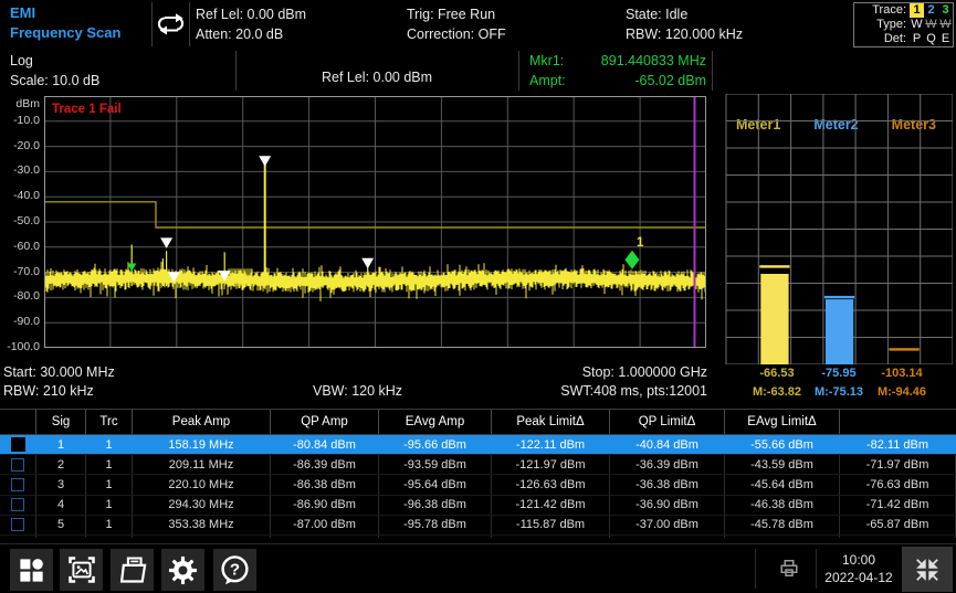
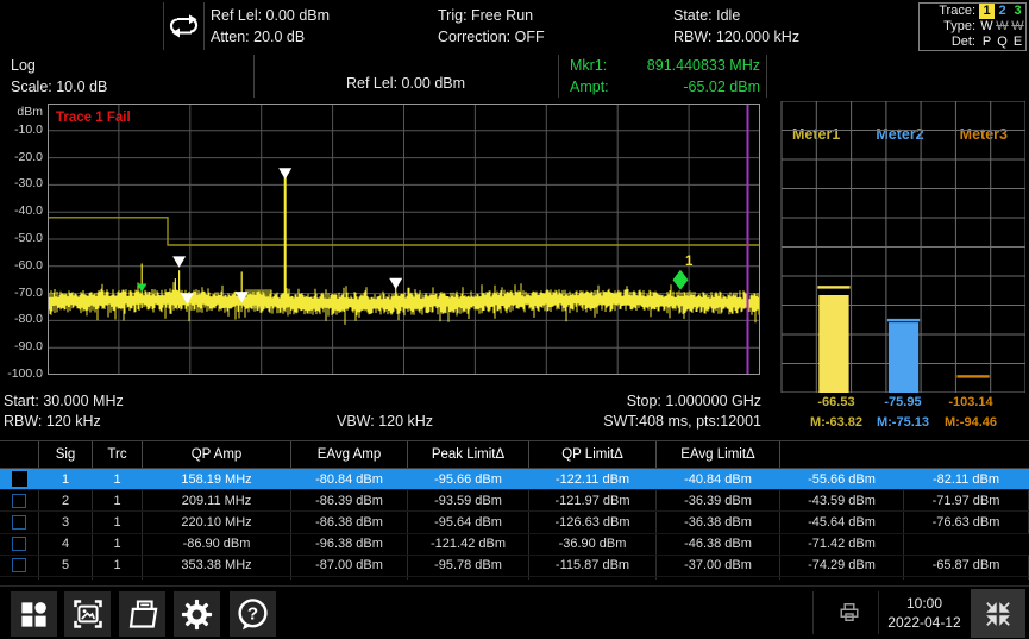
- EMI
- Frequency Scan
  Ref Lel: 0.00 dBm
  Atten: 20.0 dB
  Trig: Free Run
  Correction: OFF
  State: Idle
  RBW: 120.000 kHz
  Trace:
  1
  2
  3
  Type:
  W
  W
  W
  Det:
  P
  Q
  E
  Log
  Scale: 10.0 dB
  Ref Lel: 0.00 dBm
  Mkr1:
  891.440833 MHz
  Ampt:
  -65.02 dBm
  Meter1
  Meter2
  Meter3
  dBm
  -10.0
  -20.0
  -30.0
  -40.0
  -50.0
  -60.0
  -70.0
  -80.0
  -90.0
  -100.0
  1
  Trace 1 Fail
  -66.53
  -75.95
  -103.14
  M:-63.82
  M:-75.13
  M:-94.46
  Start: 30.000 MHz
- RBW: 210 kHz
+ RBW: 120 kHz
  VBW: 120 kHz
  Stop: 1.000000 GHz
  SWT:408 ms, pts:12001
  Sig
  Trc
- Peak Amp
  QP Amp
  EAvg Amp
  Peak LimitΔ
  QP LimitΔ
  EAvg LimitΔ
  1
  1
  158.19 MHz
  -80.84 dBm
  -95.66 dBm
  -122.11 dBm
  -40.84 dBm
  -55.66 dBm
  -82.11 dBm
  2
  1
  209.11 MHz
  -86.39 dBm
  -93.59 dBm
  -121.97 dBm
  -36.39 dBm
  -43.59 dBm
  -71.97 dBm
  3
  1
  220.10 MHz
  -86.38 dBm
  -95.64 dBm
  -126.63 dBm
  -36.38 dBm
  -45.64 dBm
  -76.63 dBm
  4
  1
- 294.30 MHz
  -86.90 dBm
  -96.38 dBm
  -121.42 dBm
  -36.90 dBm
  -46.38 dBm
  -71.42 dBm
  5
  1
  353.38 MHz
  -87.00 dBm
  -95.78 dBm
  -115.87 dBm
  -37.00 dBm
- -45.78 dBm
+ -74.29 dBm
  -65.87 dBm
  ?
  10:00
  2022-04-12
